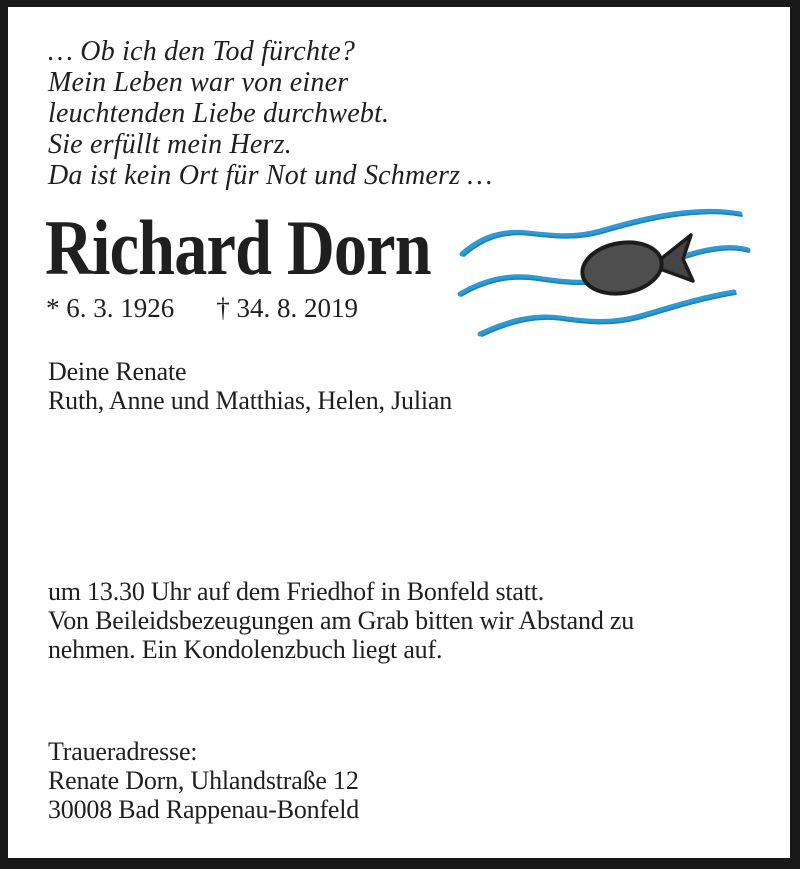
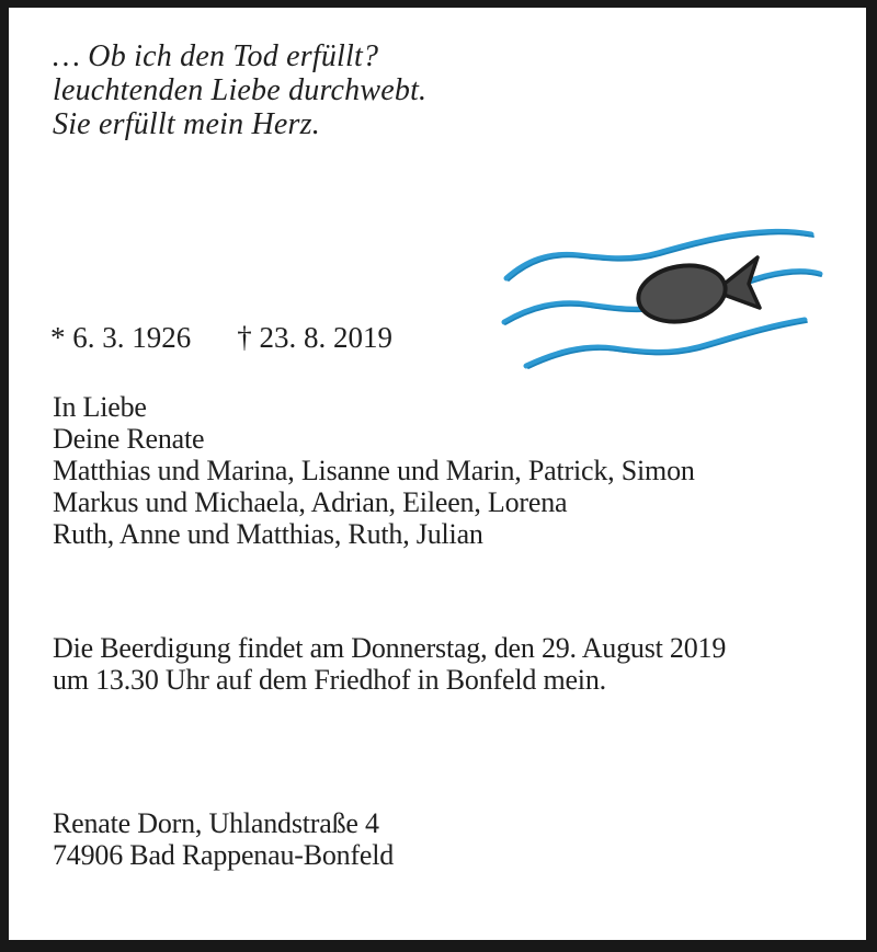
- … Ob ich den Tod fürchte?
+ … Ob ich den Tod erfüllt?
- Mein Leben war von einer
  leuchtenden Liebe durchwebt.
  Sie erfüllt mein Herz.
- Da ist kein Ort für Not und Schmerz …
- Richard Dorn
- * 6. 3. 1926 † 34. 8. 2019
+ * 6. 3. 1926 † 23. 8. 2019
+ In Liebe
  Deine Renate
+ Matthias und Marina, Lisanne und Marin, Patrick, Simon
+ Markus und Michaela, Adrian, Eileen, Lorena
- Ruth, Anne und Matthias, Helen, Julian
+ Ruth, Anne und Matthias, Ruth, Julian
+ Die Beerdigung findet am Donnerstag, den 29. August 2019
- um 13.30 Uhr auf dem Friedhof in Bonfeld statt.
+ um 13.30 Uhr auf dem Friedhof in Bonfeld mein.
- Von Beileidsbezeugungen am Grab bitten wir Abstand zu
- nehmen. Ein Kondolenzbuch liegt auf.
- Traueradresse:
- Renate Dorn, Uhlandstraße 12
+ Renate Dorn, Uhlandstraße 4
- 30008 Bad Rappenau-Bonfeld
+ 74906 Bad Rappenau-Bonfeld
